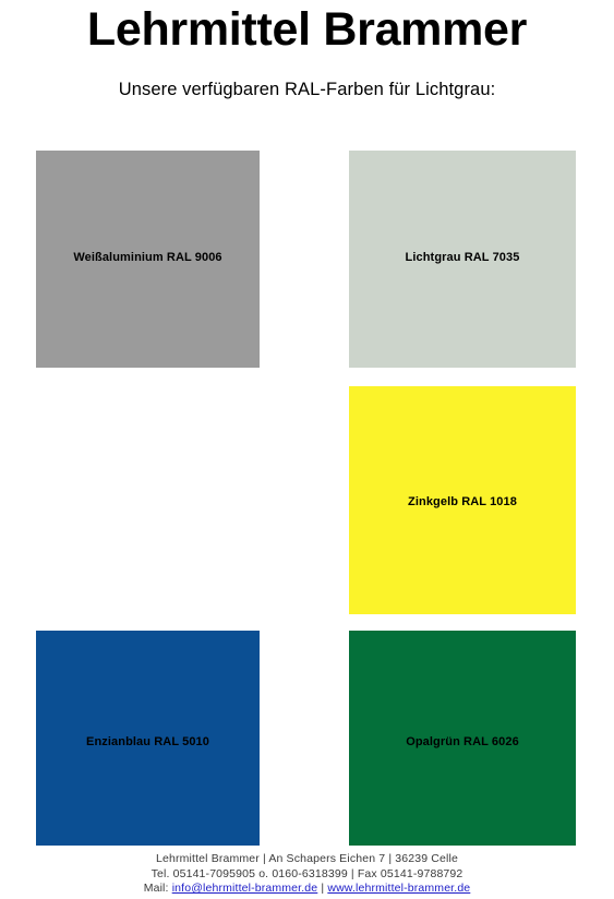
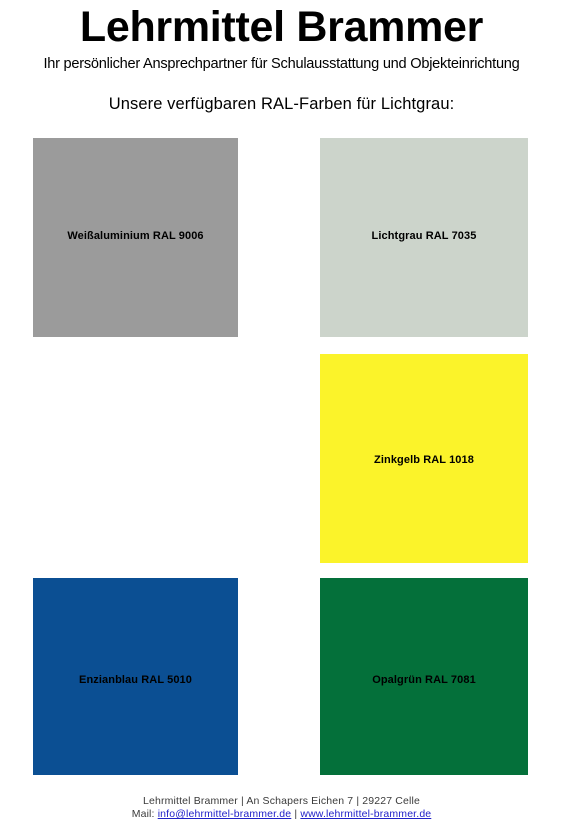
  Lehrmittel Brammer
+ Ihr persönlicher Ansprechpartner für Schulausstattung und Objekteinrichtung
  Unsere verfügbaren RAL-Farben für Lichtgrau:
  Weißaluminium RAL 9006
  Lichtgrau RAL 7035
  Zinkgelb RAL 1018
  Enzianblau RAL 5010
- Opalgrün RAL 6026
+ Opalgrün RAL 7081
- Lehrmittel Brammer | An Schapers Eichen 7 | 36239 Celle
+ Lehrmittel Brammer | An Schapers Eichen 7 | 29227 Celle
- Tel. 05141-7095905 o. 0160-6318399 | Fax 05141-9788792
  Mail: info@lehrmittel-brammer.de | www.lehrmittel-brammer.de
